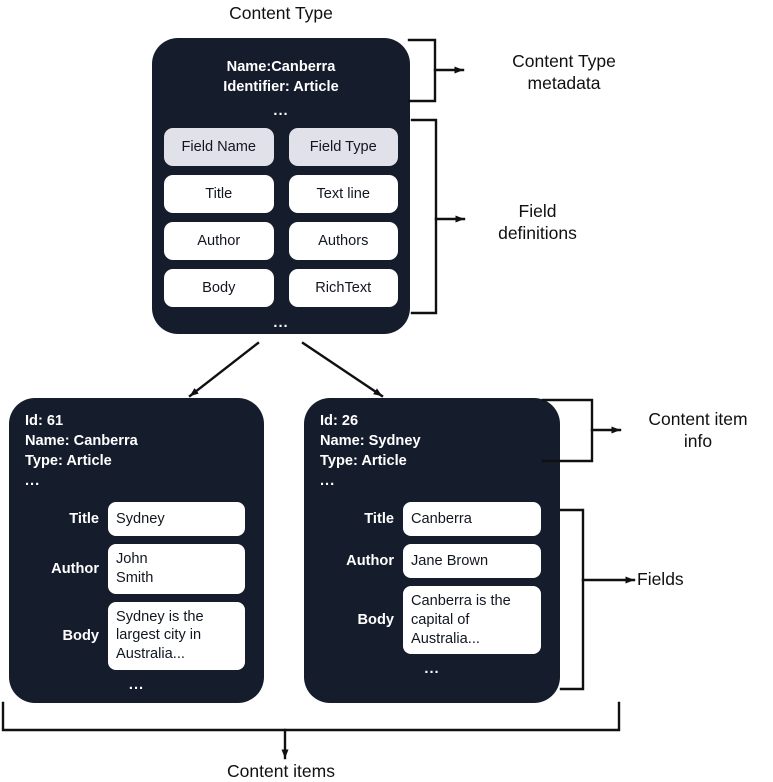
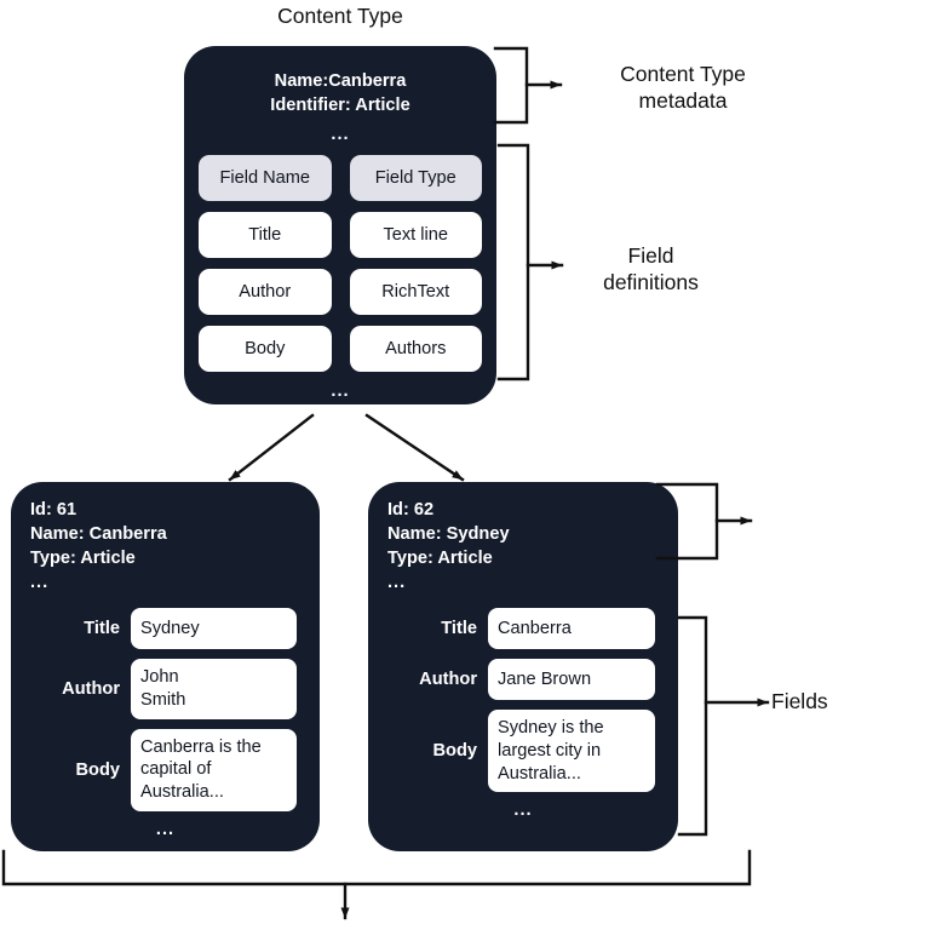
  Content Type
  Name:Canberra
  Identifier: Article
  ...
  Field Name
  Field Type
  Title
  Text line
  Author
- Authors
+ RichText
  Body
- RichText
+ Authors
  ...
  Content Type
  metadata
  Field
  definitions
  Id: 61
  Name: Canberra
  Type: Article
  ...
  Title
  Sydney
  Author
  John
  Smith
  Body
- Sydney is the largest city in Australia...
+ Canberra is the capital of Australia...
  ...
- Id: 26
+ Id: 62
  Name: Sydney
  Type: Article
  ...
  Title
  Canberra
  Author
  Jane Brown
  Body
- Canberra is the capital of Australia...
+ Sydney is the largest city in Australia...
  ...
- Content item
- info
  Fields
- Content items
